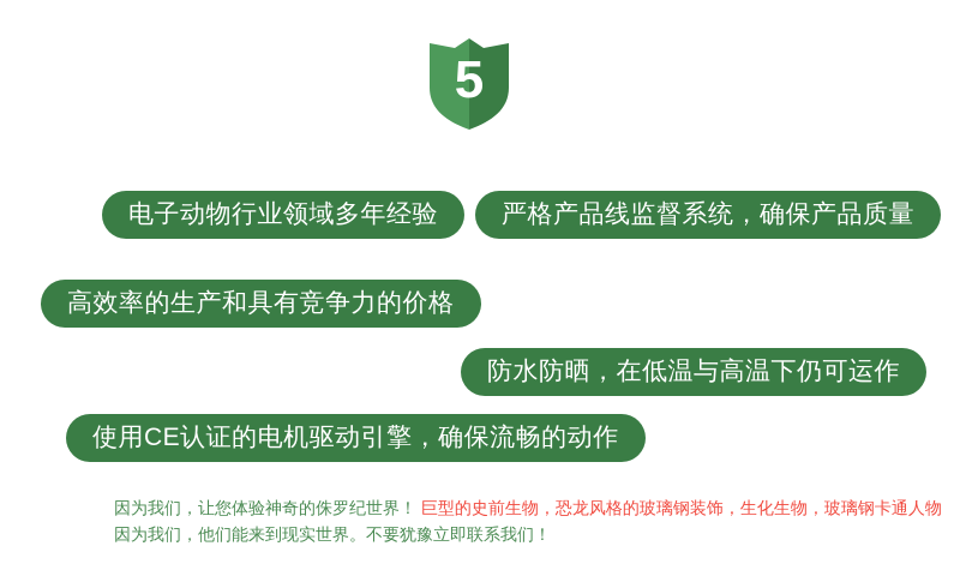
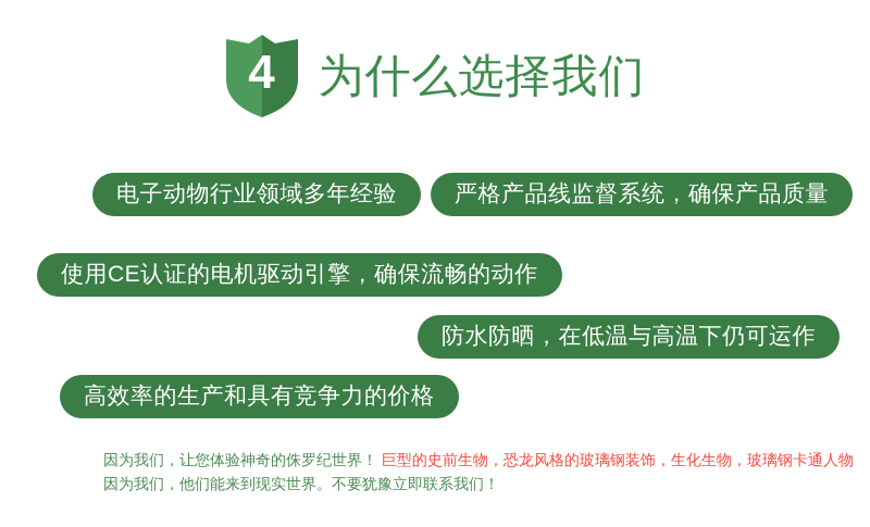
- 5
+ 4
+ 为什么选择我们
  电子动物行业领域多年经验
  严格产品线监督系统，确保产品质量
- 高效率的生产和具有竞争力的价格
+ 使用CE认证的电机驱动引擎，确保流畅的动作
  防水防晒，在低温与高温下仍可运作
- 使用CE认证的电机驱动引擎，确保流畅的动作
+ 高效率的生产和具有竞争力的价格
  因为我们，让您体验神奇的侏罗纪世界！ 巨型的史前生物，恐龙风格的玻璃钢装饰，生化生物，玻璃钢卡通人物
  因为我们，他们能来到现实世界。不要犹豫立即联系我们！
